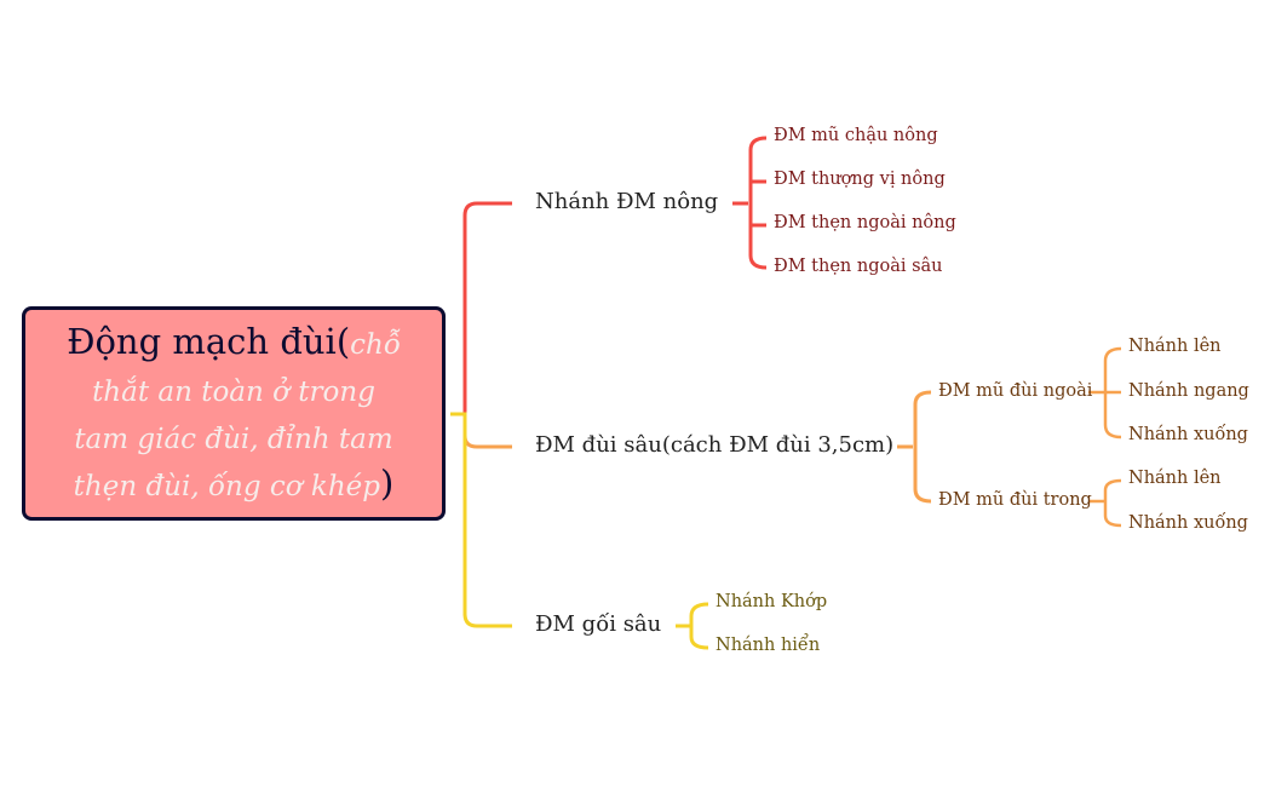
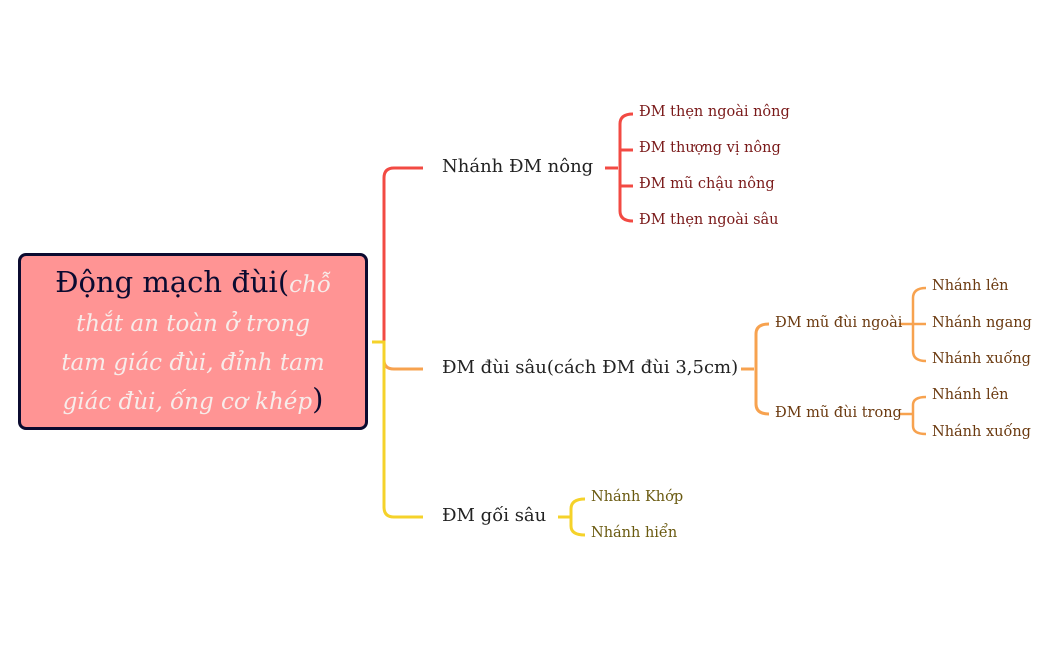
- Động mạch đùi(chỗ thắt an toàn ở trong tam giác đùi, đỉnh tam thẹn đùi, ống cơ khép)
+ Động mạch đùi(chỗ thắt an toàn ở trong tam giác đùi, đỉnh tam giác đùi, ống cơ khép)
  Nhánh ĐM nông
- ĐM mũ chậu nông
+ ĐM thẹn ngoài nông
  ĐM thượng vị nông
- ĐM thẹn ngoài nông
+ ĐM mũ chậu nông
  ĐM thẹn ngoài sâu
  ĐM đùi sâu(cách ĐM đùi 3,5cm)
  ĐM mũ đùi ngoài
  Nhánh lên
  Nhánh ngang
  Nhánh xuống
  ĐM mũ đùi trong
  Nhánh lên
  Nhánh xuống
  ĐM gối sâu
  Nhánh Khớp
  Nhánh hiển
